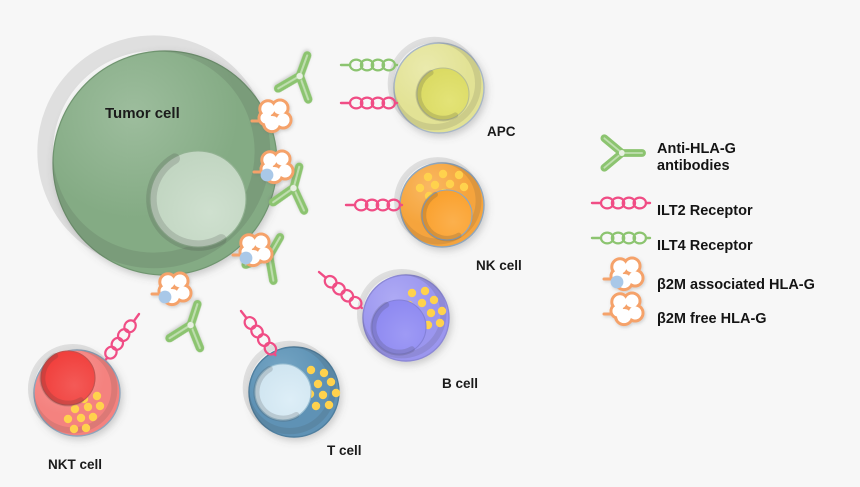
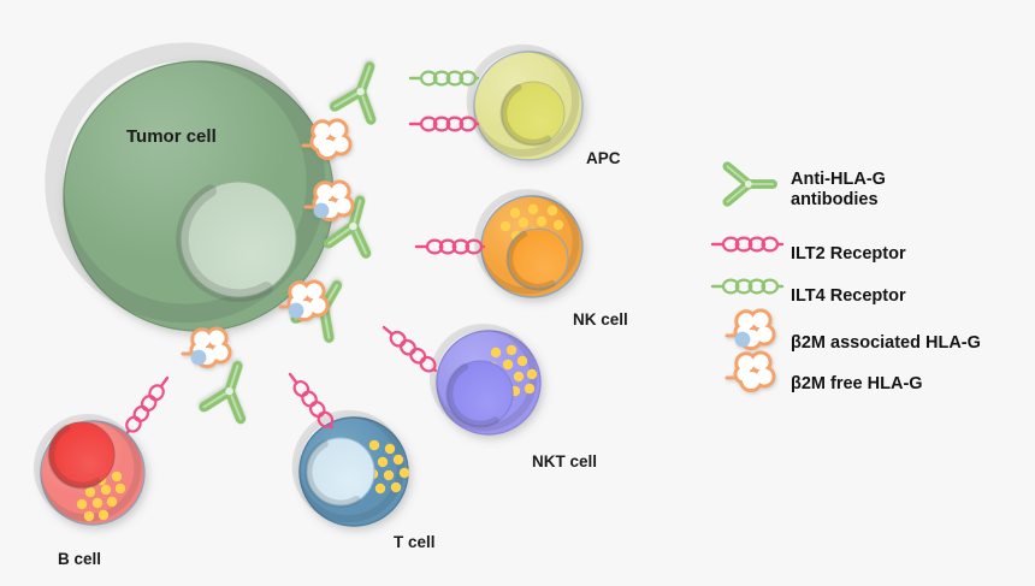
  Tumor cell
  APC
  NK cell
- B cell
+ NKT cell
  T cell
- NKT cell
+ B cell
  Anti-HLA-G
  antibodies
  ILT2 Receptor
  ILT4 Receptor
  β2M associated HLA-G
  β2M free HLA-G
